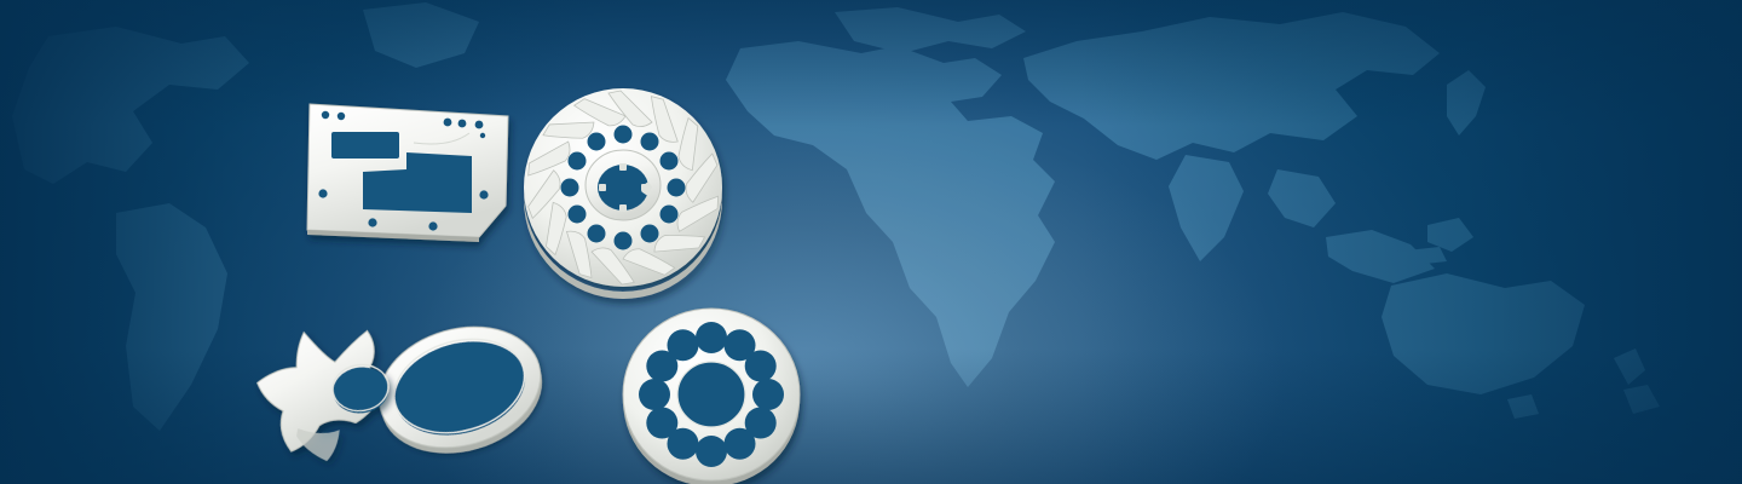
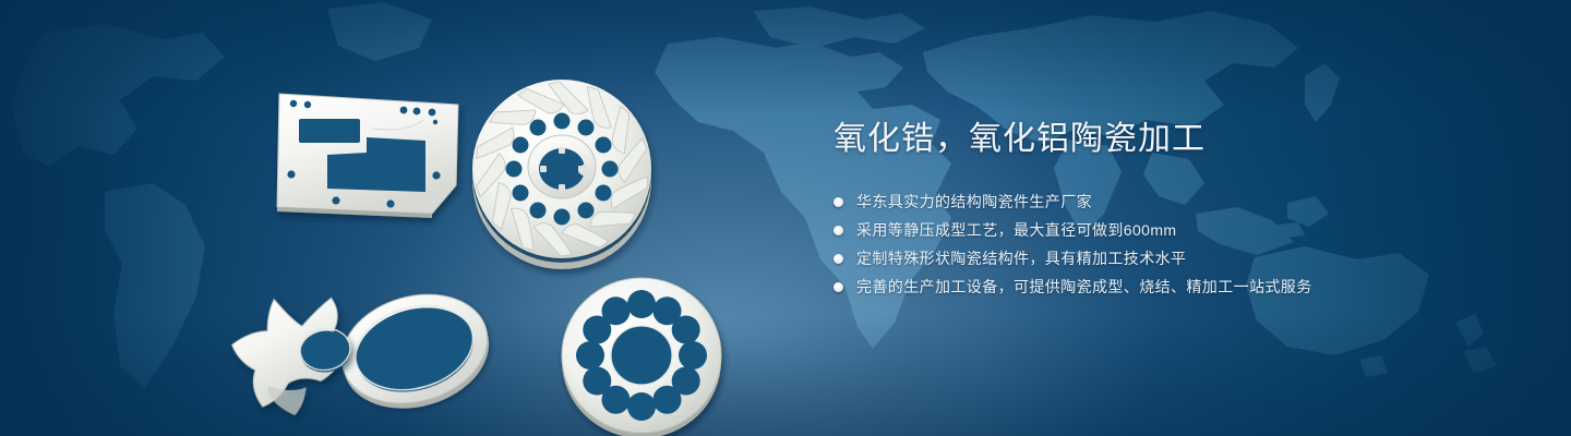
+ 氧化锆，氧化铝陶瓷加工
+ 华东具实力的结构陶瓷件生产厂家
+ 采用等静压成型工艺，最大直径可做到600mm
+ 定制特殊形状陶瓷结构件，具有精加工技术水平
+ 完善的生产加工设备，可提供陶瓷成型、烧结、精加工一站式服务
